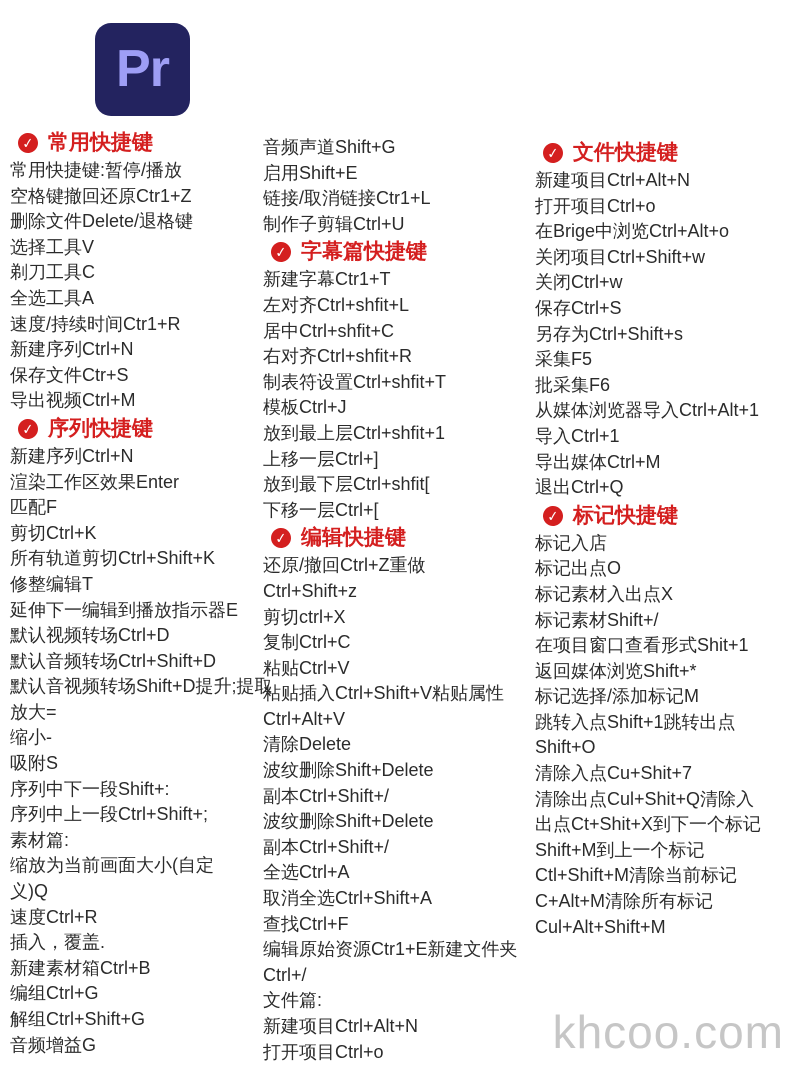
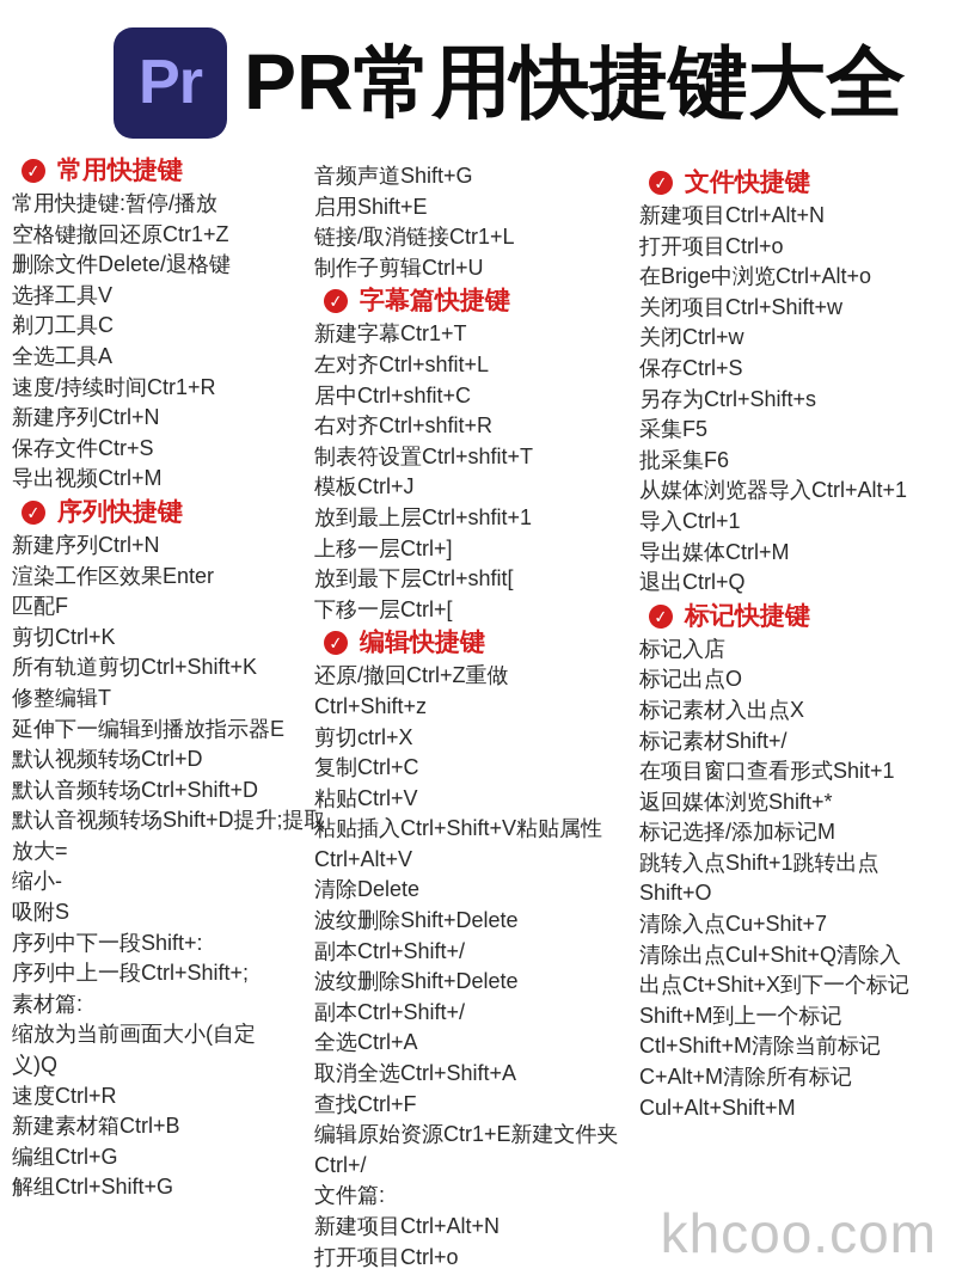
  Pr
+ PR常用快捷键大全
  常用快捷键
  常用快捷键:暂停/播放
  空格键撤回还原Ctr1+Z
  删除文件Delete/退格键
  选择工具V
  剃刀工具C
  全选工具A
  速度/持续时间Ctr1+R
  新建序列Ctrl+N
  保存文件Ctr+S
  导出视频Ctrl+M
  序列快捷键
  新建序列Ctrl+N
  渲染工作区效果Enter
  匹配F
  剪切Ctrl+K
  所有轨道剪切Ctrl+Shift+K
  修整编辑T
  延伸下一编辑到播放指示器E
  默认视频转场Ctrl+D
  默认音频转场Ctrl+Shift+D
  默认音视频转场Shift+D提升;提
  放大=
  缩小-
  吸附S
  序列中下一段Shift+:
  序列中上一段Ctrl+Shift+;
  素材篇:
  缩放为当前画面大小(自定
  义)Q
  速度Ctrl+R
- 插入，覆盖.
  新建素材箱Ctrl+B
  编组Ctrl+G
  解组Ctrl+Shift+G
- 音频增益G
  音频声道Shift+G
  启用Shift+E
  链接/取消链接Ctr1+L
  制作子剪辑Ctrl+U
  字幕篇快捷键
  新建字幕Ctr1+T
  左对齐Ctrl+shfit+L
  居中Ctrl+shfit+C
  右对齐Ctrl+shfit+R
  制表符设置Ctrl+shfit+T
  模板Ctrl+J
  放到最上层Ctrl+shfit+1
  上移一层Ctrl+]
  放到最下层Ctrl+shfit[
  下移一层Ctrl+[
  编辑快捷键
  还原/撤回Ctrl+Z重做
  Ctrl+Shift+z
  剪切ctrl+X
  复制Ctrl+C
  粘贴Ctrl+V
  粘贴插入Ctrl+Shift+V粘贴属性
  Ctrl+Alt+V
  清除Delete
  波纹删除Shift+Delete
  副本Ctrl+Shift+/
  波纹删除Shift+Delete
  副本Ctrl+Shift+/
  全选Ctrl+A
  取消全选Ctrl+Shift+A
  查找Ctrl+F
  编辑原始资源Ctr1+E新建文件夹
  Ctrl+/
  文件篇:
  新建项目Ctrl+Alt+N
  打开项目Ctrl+o
  文件快捷键
  新建项目Ctrl+Alt+N
  打开项目Ctrl+o
  在Brige中浏览Ctrl+Alt+o
  关闭项目Ctrl+Shift+w
  关闭Ctrl+w
  保存Ctrl+S
  另存为Ctrl+Shift+s
  采集F5
  批采集F6
  从媒体浏览器导入Ctrl+Alt+1
  导入Ctrl+1
  导出媒体Ctrl+M
  退出Ctrl+Q
  标记快捷键
  标记入店
  标记出点O
  标记素材入出点X
  标记素材Shift+/
  在项目窗口查看形式Shit+1
  返回媒体浏览Shift+*
  标记选择/添加标记M
  跳转入点Shift+1跳转出点
  Shift+O
  清除入点Cu+Shit+7
  清除出点Cul+Shit+Q清除入
  出点Ct+Shit+X到下一个标记
  Shift+M到上一个标记
  Ctl+Shift+M清除当前标记
  C+Alt+M清除所有标记
  Cul+Alt+Shift+M
  khcoo.com
